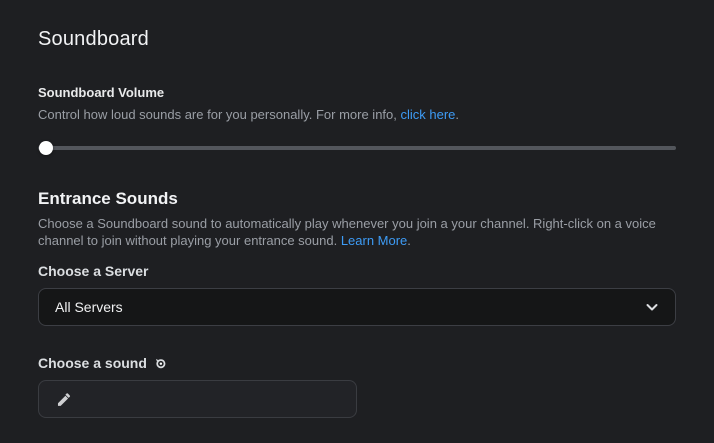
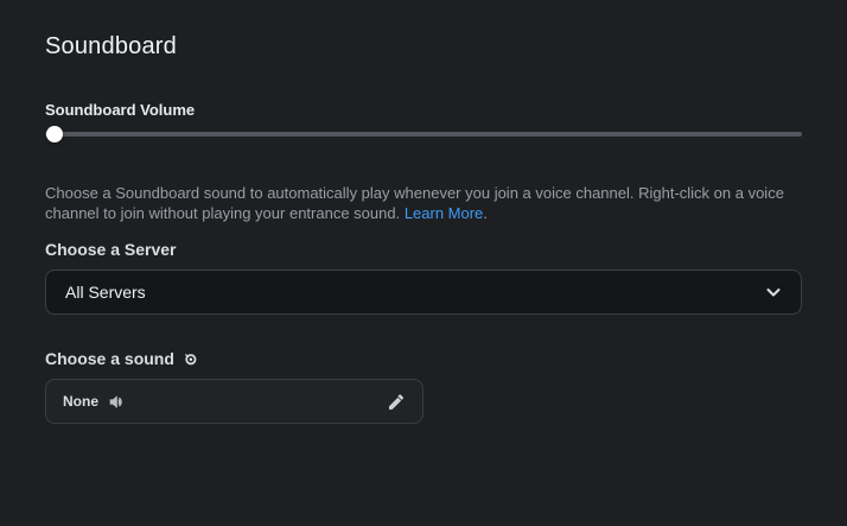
  Soundboard
  Soundboard Volume
- Control how loud sounds are for you personally. For more info, click here.
- Entrance Sounds
- Choose a Soundboard sound to automatically play whenever you join a your channel. Right-click on a voice channel to join without playing your entrance sound. Learn More.
+ Choose a Soundboard sound to automatically play whenever you join a voice channel. Right-click on a voice channel to join without playing your entrance sound. Learn More.
  Choose a Server
  All Servers
  Choose a sound
+ None
